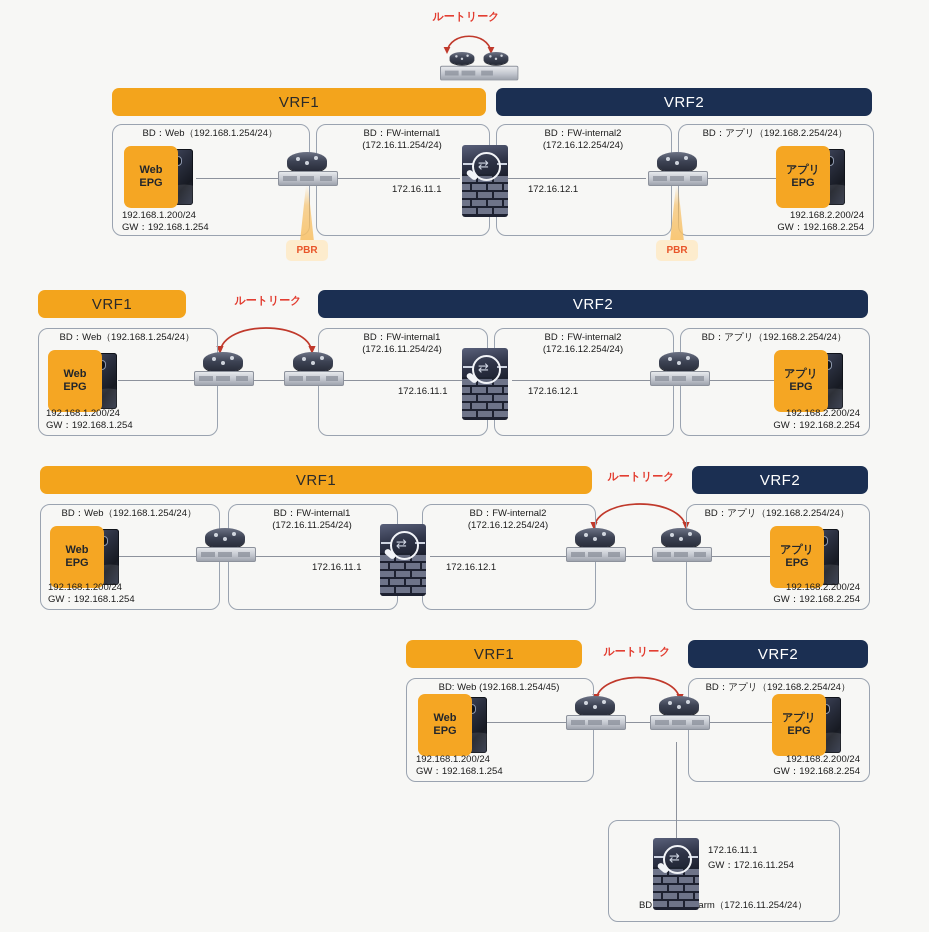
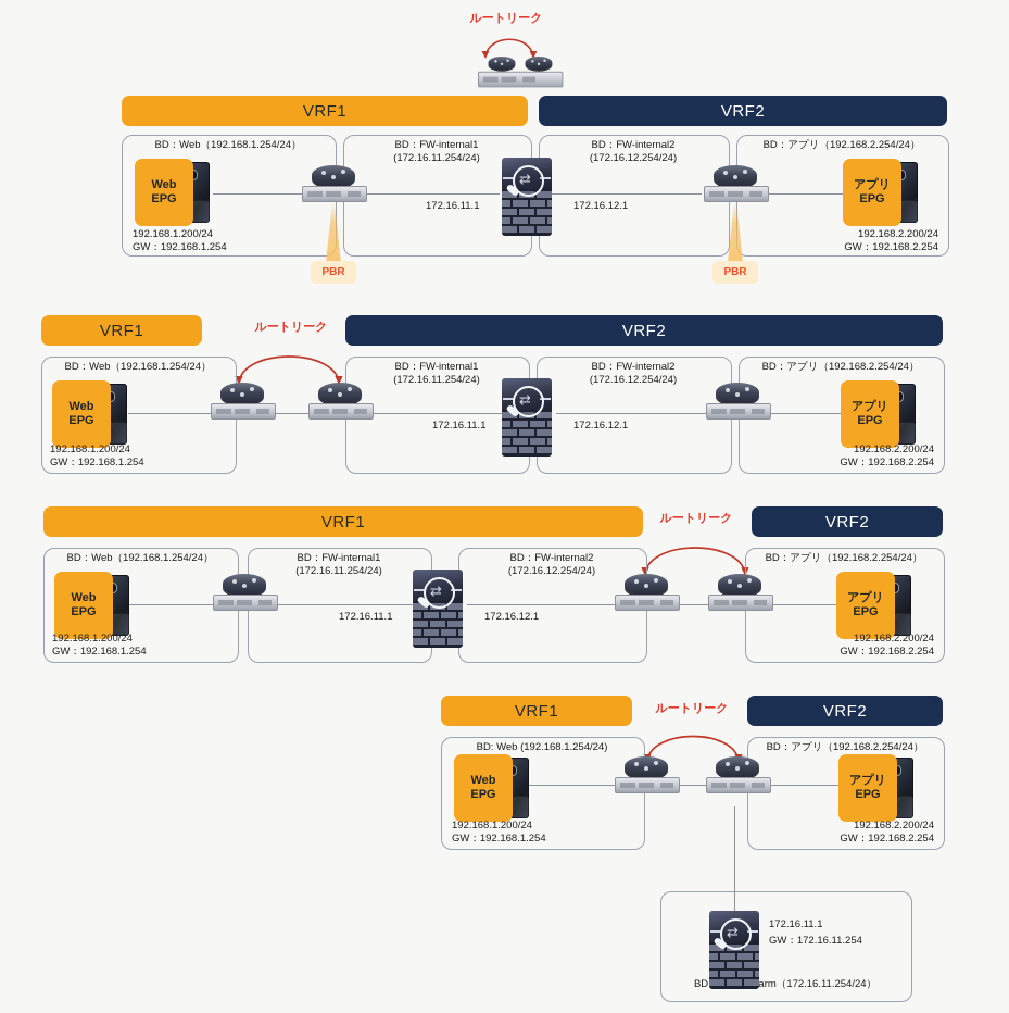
  ルートリーク
  VRF1
  VRF2
  BD：Web（192.168.1.254/24）
  BD：FW-internal1
  (172.16.11.254/24)
  BD：FW-internal2
  (172.16.12.254/24)
  BD：アプリ（192.168.2.254/24）
  Web
  EPG
  192.168.1.200/24
  GW：192.168.1.254
  ⇄
  172.16.11.1
  172.16.12.1
  アプリ
  EPG
  192.168.2.200/24
  GW：192.168.2.254
  PBR
  PBR
  VRF1
  VRF2
  ルートリーク
  BD：Web（192.168.1.254/24）
  BD：FW-internal1
  (172.16.11.254/24)
  BD：FW-internal2
  (172.16.12.254/24)
  BD：アプリ（192.168.2.254/24）
  Web
  EPG
  192.168.1.200/24
  GW：192.168.1.254
  ⇄
  172.16.11.1
  172.16.12.1
  アプリ
  EPG
  192.168.2.200/24
  GW：192.168.2.254
  VRF1
  VRF2
  ルートリーク
  BD：Web（192.168.1.254/24）
  BD：FW-internal1
  (172.16.11.254/24)
  BD：FW-internal2
  (172.16.12.254/24)
  BD：アプリ（192.168.2.254/24）
  Web
  EPG
  192.168.1.200/24
  GW：192.168.1.254
  ⇄
  172.16.11.1
  172.16.12.1
  アプリ
  EPG
  192.168.2.200/24
  GW：192.168.2.254
  VRF1
  VRF2
  ルートリーク
- BD: Web (192.168.1.254/45)
+ BD: Web (192.168.1.254/24)
  BD：アプリ（192.168.2.254/24）
  BDarm（172.16.11.254/24）
  Web
  EPG
  192.168.1.200/24
  GW：192.168.1.254
  アプリ
  EPG
  192.168.2.200/24
  GW：192.168.2.254
  ⇄
  172.16.11.1
  GW：172.16.11.254
